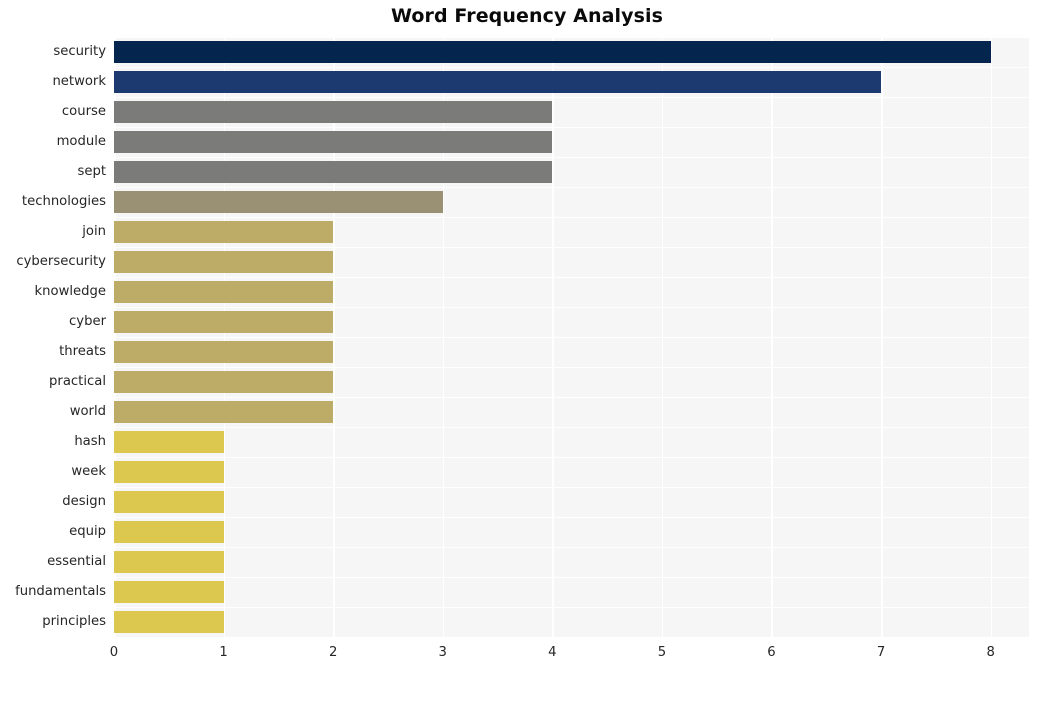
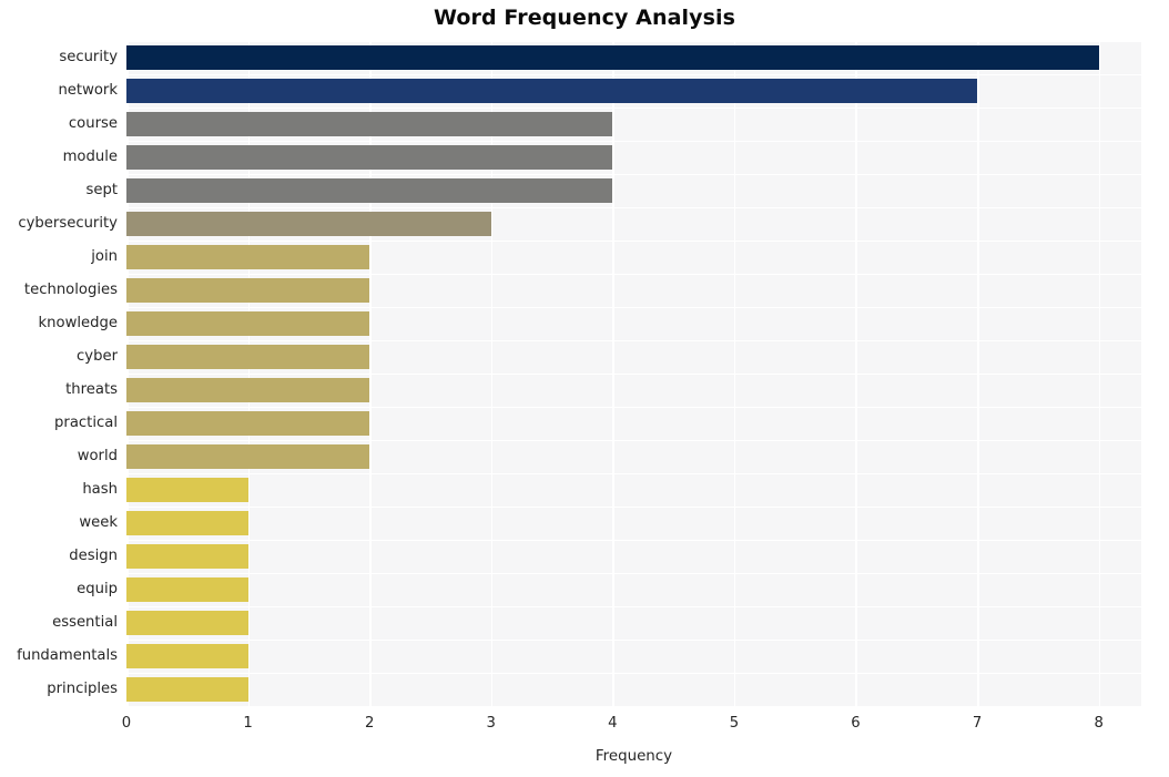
  Word Frequency Analysis
  security
  network
  course
  module
  sept
- technologies
+ cybersecurity
  join
- cybersecurity
+ technologies
  knowledge
  cyber
  threats
  practical
  world
  hash
  week
  design
  equip
  essential
  fundamentals
  principles
  0
  1
  2
  3
  4
  5
  6
  7
  8
+ Frequency
